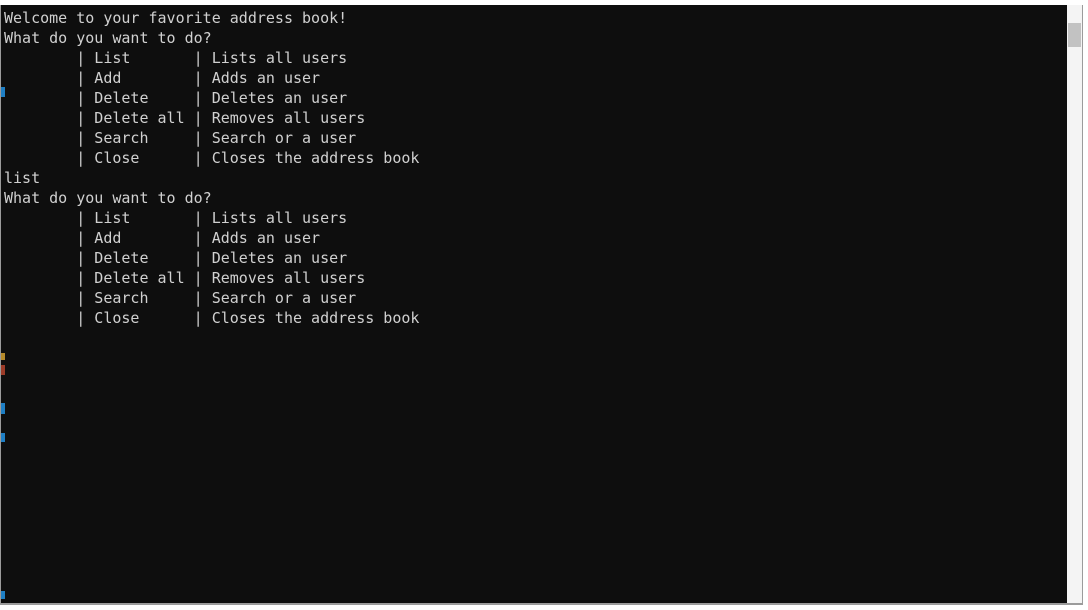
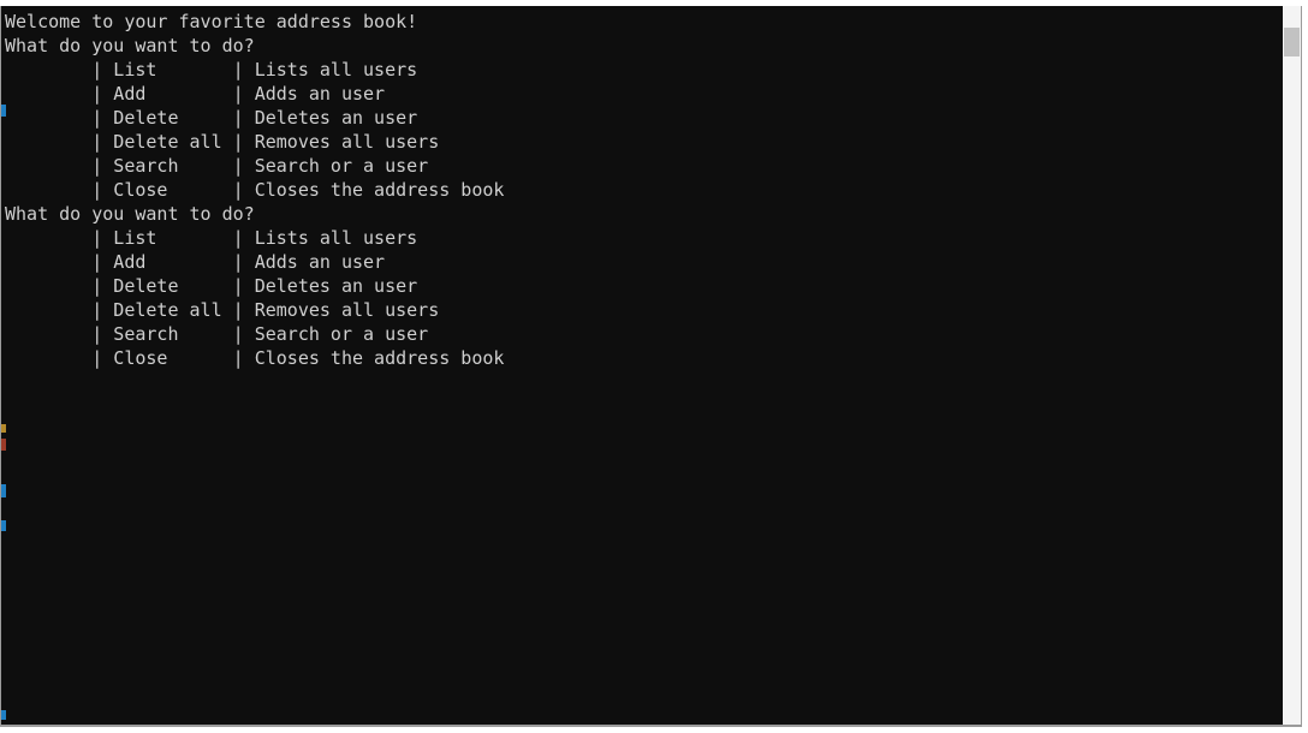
  Welcome to your favorite address book!
  What do you want to do?
  | List | Lists all users
  | Add | Adds an user
  | Delete | Deletes an user
  | Delete all | Removes all users
  | Search | Search or a user
  | Close | Closes the address book
- list
  What do you want to do?
  | List | Lists all users
  | Add | Adds an user
  | Delete | Deletes an user
  | Delete all | Removes all users
  | Search | Search or a user
  | Close | Closes the address book
